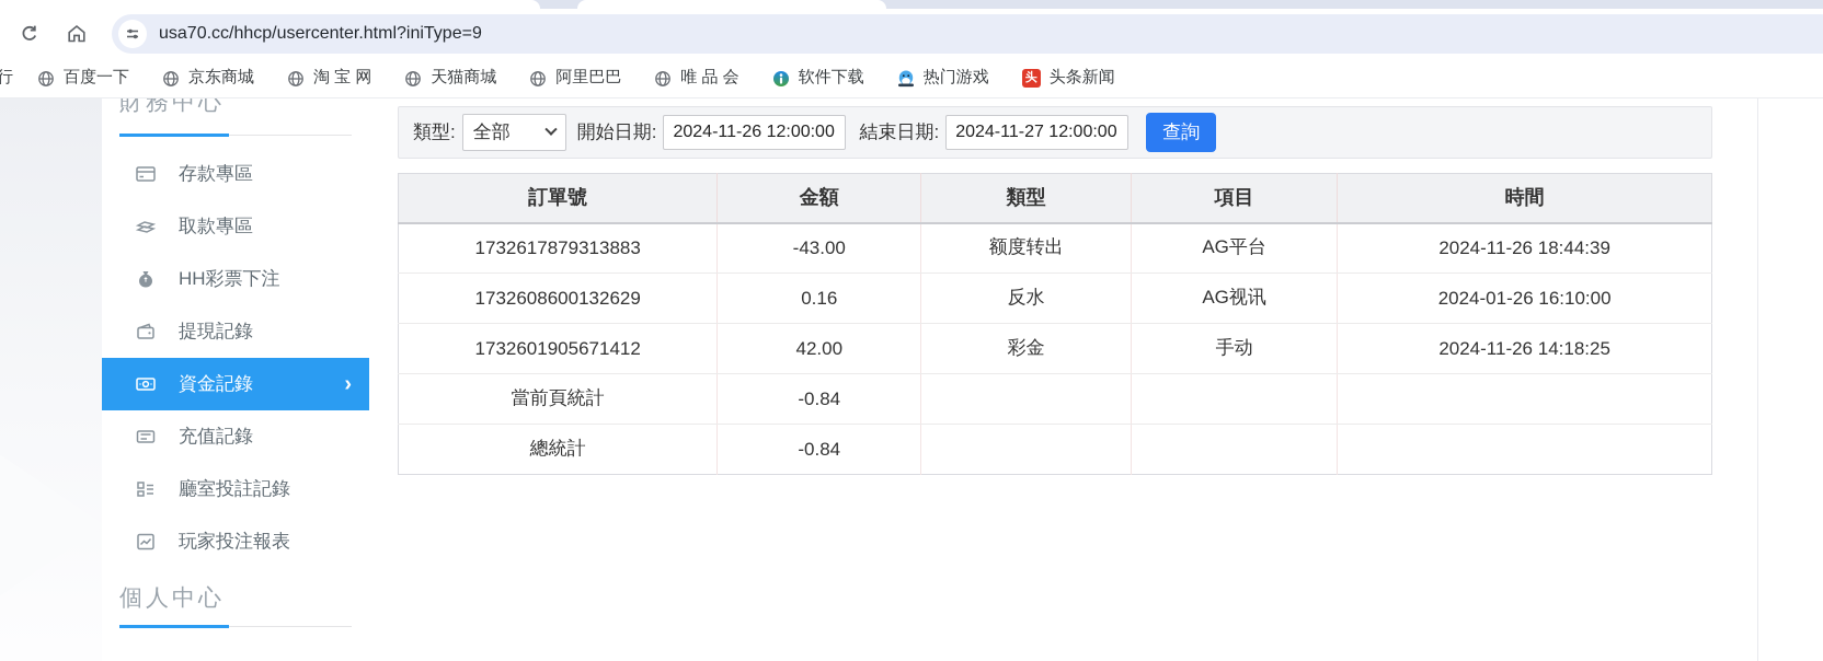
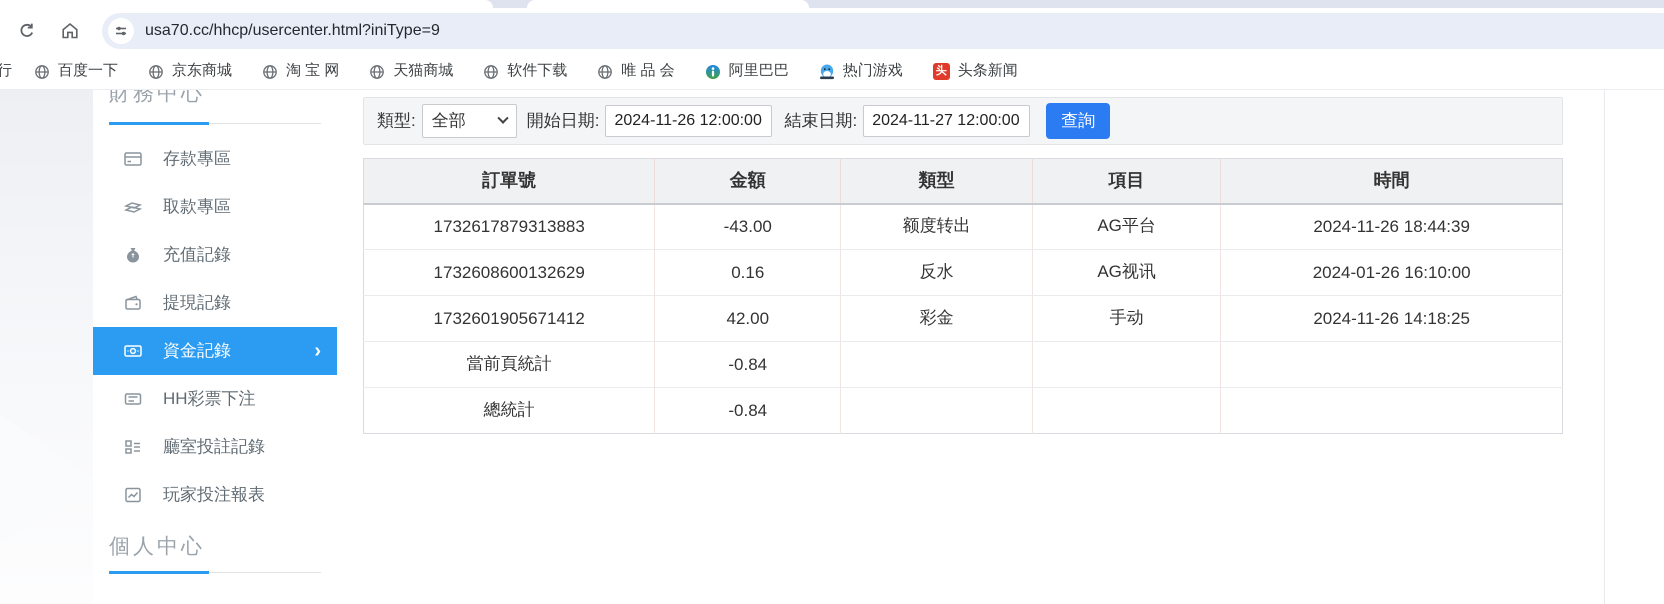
  usa70.cc/hhcp/usercenter.html?iniType=9
  行
  百度一下
  京东商城
  淘 宝 网
  天猫商城
- 阿里巴巴
+ 软件下载
  唯 品 会
- 软件下载
+ 阿里巴巴
  热门游戏
  头
  头条新闻
  財務中心
  存款專區
  取款專區
- HH彩票下注
+ 充值記錄
  提現記錄
  資金記錄
  ›
- 充值記錄
+ HH彩票下注
  廳室投註記錄
  玩家投注報表
  個人中心
  類型:
  全部
  開始日期:
  2024-11-26 12:00:00
  結束日期:
  2024-11-27 12:00:00
  查詢
  訂單號	金額	類型	項目	時間
  1732617879313883	-43.00	额度转出	AG平台	2024-11-26 18:44:39
  1732608600132629	0.16	反水	AG视讯	2024-01-26 16:10:00
  1732601905671412	42.00	彩金	手动	2024-11-26 14:18:25
  當前頁統計	-0.84
  總統計	-0.84
